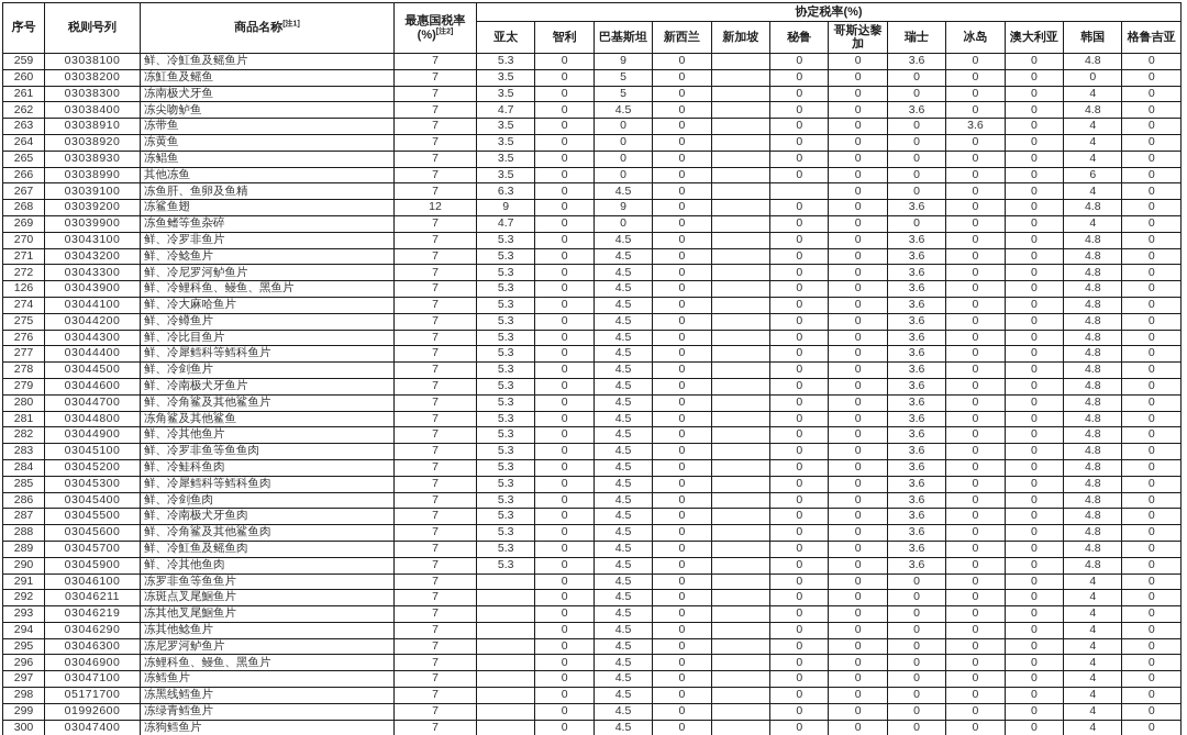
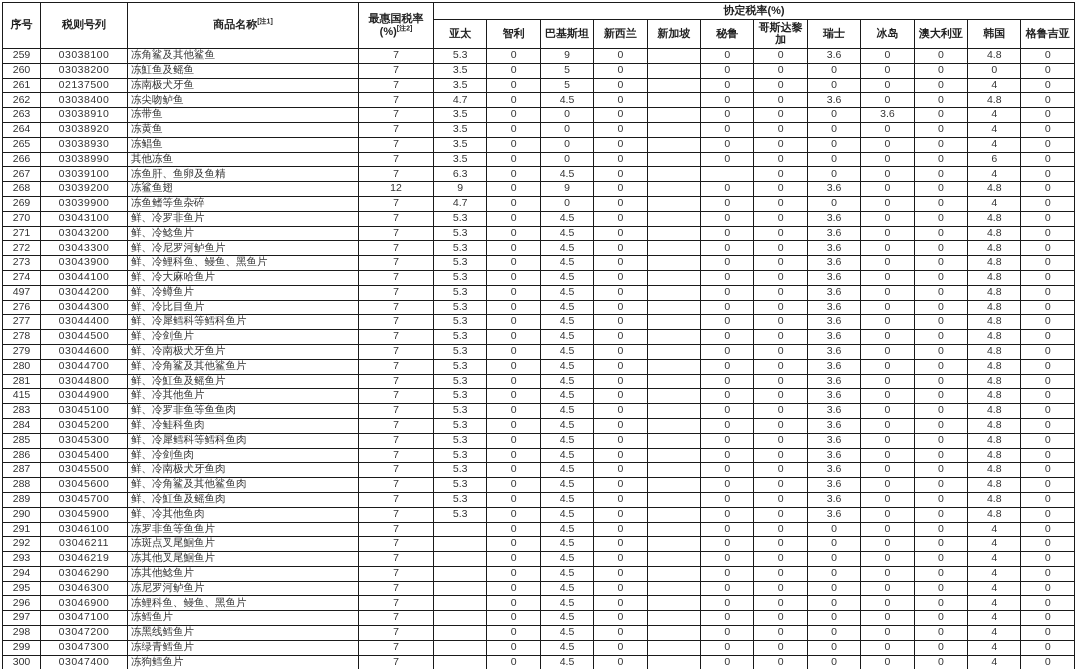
  序号	税则号列	商品名称	最惠国税率(%)	协定税率(%)
  亚太	智利	巴基斯坦	新西兰	新加坡	秘鲁	哥斯达黎加	瑞士	冰岛	澳大利亚	韩国	格鲁吉亚
- 259	03038100	鲜、冷魟鱼及鳐鱼片	7	5.3	0	9	0		0	0	3.6	0	0	4.8	0
+ 259	03038100	冻角鲨及其他鲨鱼	7	5.3	0	9	0		0	0	3.6	0	0	4.8	0
  260	03038200	冻魟鱼及鳐鱼	7	3.5	0	5	0		0	0	0	0	0	0	0
- 261	03038300	冻南极犬牙鱼	7	3.5	0	5	0		0	0	0	0	0	4	0
+ 261	02137500	冻南极犬牙鱼	7	3.5	0	5	0		0	0	0	0	0	4	0
  262	03038400	冻尖吻鲈鱼	7	4.7	0	4.5	0		0	0	3.6	0	0	4.8	0
  263	03038910	冻带鱼	7	3.5	0	0	0		0	0	0	3.6	0	4	0
  264	03038920	冻黄鱼	7	3.5	0	0	0		0	0	0	0	0	4	0
  265	03038930	冻鲳鱼	7	3.5	0	0	0		0	0	0	0	0	4	0
  266	03038990	其他冻鱼	7	3.5	0	0	0		0	0	0	0	0	6	0
  267	03039100	冻鱼肝、鱼卵及鱼精	7	6.3	0	4.5	0			0	0	0	0	4	0
  268	03039200	冻鲨鱼翅	12	9	0	9	0		0	0	3.6	0	0	4.8	0
  269	03039900	冻鱼鳍等鱼杂碎	7	4.7	0	0	0		0	0	0	0	0	4	0
  270	03043100	鲜、冷罗非鱼片	7	5.3	0	4.5	0		0	0	3.6	0	0	4.8	0
  271	03043200	鲜、冷鲶鱼片	7	5.3	0	4.5	0		0	0	3.6	0	0	4.8	0
  272	03043300	鲜、冷尼罗河鲈鱼片	7	5.3	0	4.5	0		0	0	3.6	0	0	4.8	0
- 126	03043900	鲜、冷鲤科鱼、鳗鱼、黑鱼片	7	5.3	0	4.5	0		0	0	3.6	0	0	4.8	0
+ 273	03043900	鲜、冷鲤科鱼、鳗鱼、黑鱼片	7	5.3	0	4.5	0		0	0	3.6	0	0	4.8	0
  274	03044100	鲜、冷大麻哈鱼片	7	5.3	0	4.5	0		0	0	3.6	0	0	4.8	0
- 275	03044200	鲜、冷鳟鱼片	7	5.3	0	4.5	0		0	0	3.6	0	0	4.8	0
+ 497	03044200	鲜、冷鳟鱼片	7	5.3	0	4.5	0		0	0	3.6	0	0	4.8	0
  276	03044300	鲜、冷比目鱼片	7	5.3	0	4.5	0		0	0	3.6	0	0	4.8	0
  277	03044400	鲜、冷犀鳕科等鳕科鱼片	7	5.3	0	4.5	0		0	0	3.6	0	0	4.8	0
  278	03044500	鲜、冷剑鱼片	7	5.3	0	4.5	0		0	0	3.6	0	0	4.8	0
  279	03044600	鲜、冷南极犬牙鱼片	7	5.3	0	4.5	0		0	0	3.6	0	0	4.8	0
  280	03044700	鲜、冷角鲨及其他鲨鱼片	7	5.3	0	4.5	0		0	0	3.6	0	0	4.8	0
- 281	03044800	冻角鲨及其他鲨鱼	7	5.3	0	4.5	0		0	0	3.6	0	0	4.8	0
+ 281	03044800	鲜、冷魟鱼及鳐鱼片	7	5.3	0	4.5	0		0	0	3.6	0	0	4.8	0
- 282	03044900	鲜、冷其他鱼片	7	5.3	0	4.5	0		0	0	3.6	0	0	4.8	0
+ 415	03044900	鲜、冷其他鱼片	7	5.3	0	4.5	0		0	0	3.6	0	0	4.8	0
  283	03045100	鲜、冷罗非鱼等鱼鱼肉	7	5.3	0	4.5	0		0	0	3.6	0	0	4.8	0
  284	03045200	鲜、冷鲑科鱼肉	7	5.3	0	4.5	0		0	0	3.6	0	0	4.8	0
  285	03045300	鲜、冷犀鳕科等鳕科鱼肉	7	5.3	0	4.5	0		0	0	3.6	0	0	4.8	0
  286	03045400	鲜、冷剑鱼肉	7	5.3	0	4.5	0		0	0	3.6	0	0	4.8	0
  287	03045500	鲜、冷南极犬牙鱼肉	7	5.3	0	4.5	0		0	0	3.6	0	0	4.8	0
  288	03045600	鲜、冷角鲨及其他鲨鱼肉	7	5.3	0	4.5	0		0	0	3.6	0	0	4.8	0
  289	03045700	鲜、冷魟鱼及鳐鱼肉	7	5.3	0	4.5	0		0	0	3.6	0	0	4.8	0
  290	03045900	鲜、冷其他鱼肉	7	5.3	0	4.5	0		0	0	3.6	0	0	4.8	0
  291	03046100	冻罗非鱼等鱼鱼片	7		0	4.5	0		0	0	0	0	0	4	0
  292	03046211	冻斑点叉尾鮰鱼片	7		0	4.5	0		0	0	0	0	0	4	0
  293	03046219	冻其他叉尾鮰鱼片	7		0	4.5	0		0	0	0	0	0	4	0
  294	03046290	冻其他鲶鱼片	7		0	4.5	0		0	0	0	0	0	4	0
  295	03046300	冻尼罗河鲈鱼片	7		0	4.5	0		0	0	0	0	0	4	0
  296	03046900	冻鲤科鱼、鳗鱼、黑鱼片	7		0	4.5	0		0	0	0	0	0	4	0
  297	03047100	冻鳕鱼片	7		0	4.5	0		0	0	0	0	0	4	0
- 298	05171700	冻黑线鳕鱼片	7		0	4.5	0		0	0	0	0	0	4	0
+ 298	03047200	冻黑线鳕鱼片	7		0	4.5	0		0	0	0	0	0	4	0
- 299	01992600	冻绿青鳕鱼片	7		0	4.5	0		0	0	0	0	0	4	0
+ 299	03047300	冻绿青鳕鱼片	7		0	4.5	0		0	0	0	0	0	4	0
  300	03047400	冻狗鳕鱼片	7		0	4.5	0		0	0	0	0	0	4	0
